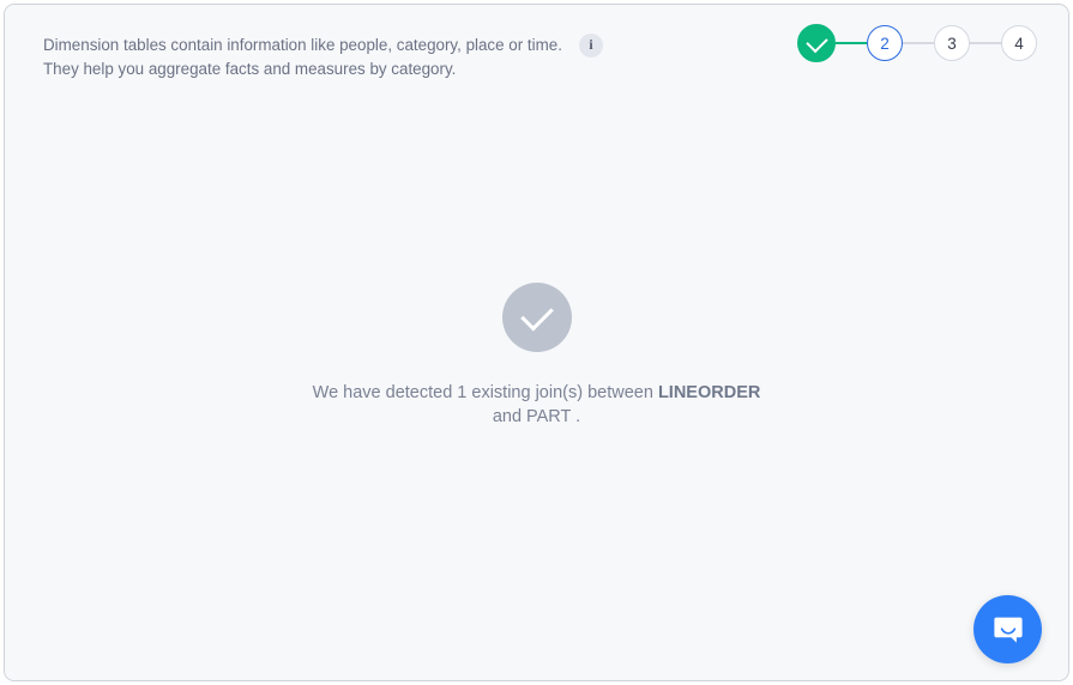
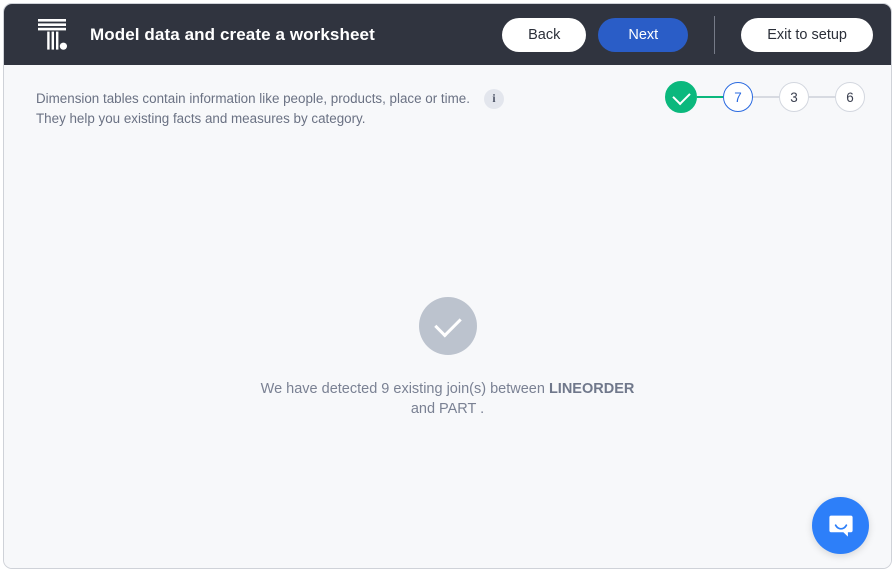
+ Model data and create a worksheet
+ Back
+ Next
+ Exit to setup
- Dimension tables contain information like people, category, place or time.
+ Dimension tables contain information like people, products, place or time.
  i
- They help you aggregate facts and measures by category.
+ They help you existing facts and measures by category.
- 2
+ 7
  3
- 4
+ 6
- We have detected 1 existing join(s) between LINEORDER
+ We have detected 9 existing join(s) between LINEORDER
  and PART .
